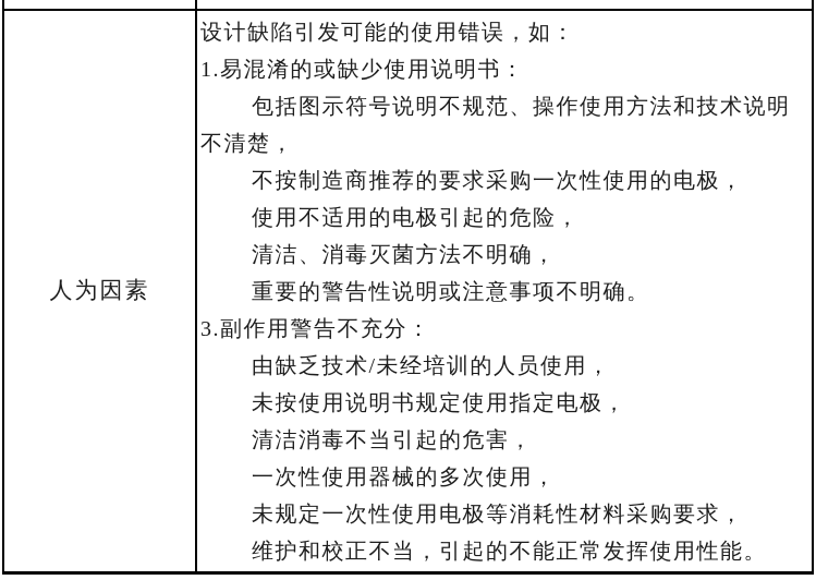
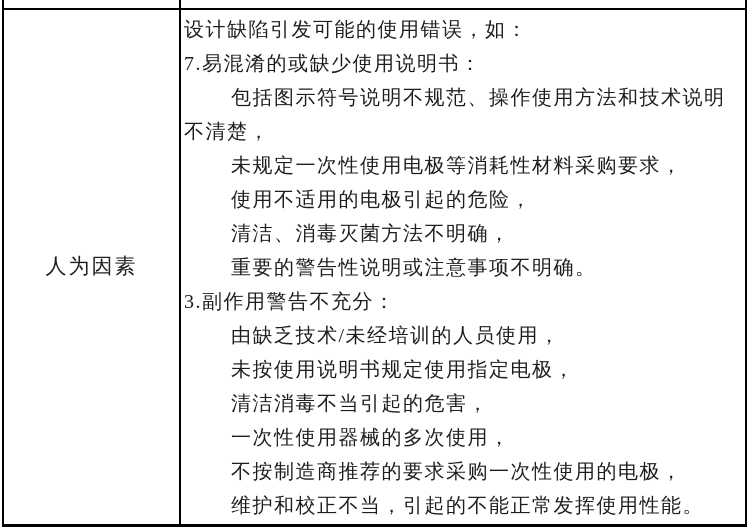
  人为因素
  设计缺陷引发可能的使用错误，如：
- 1.易混淆的或缺少使用说明书：
+ 7.易混淆的或缺少使用说明书：
  包括图示符号说明不规范、操作使用方法和技术说明
  不清楚，
- 不按制造商推荐的要求采购一次性使用的电极，
+ 未规定一次性使用电极等消耗性材料采购要求，
  使用不适用的电极引起的危险，
  清洁、消毒灭菌方法不明确，
  重要的警告性说明或注意事项不明确。
  3.副作用警告不充分：
  由缺乏技术/未经培训的人员使用，
  未按使用说明书规定使用指定电极，
  清洁消毒不当引起的危害，
  一次性使用器械的多次使用，
- 未规定一次性使用电极等消耗性材料采购要求，
+ 不按制造商推荐的要求采购一次性使用的电极，
  维护和校正不当，引起的不能正常发挥使用性能。
